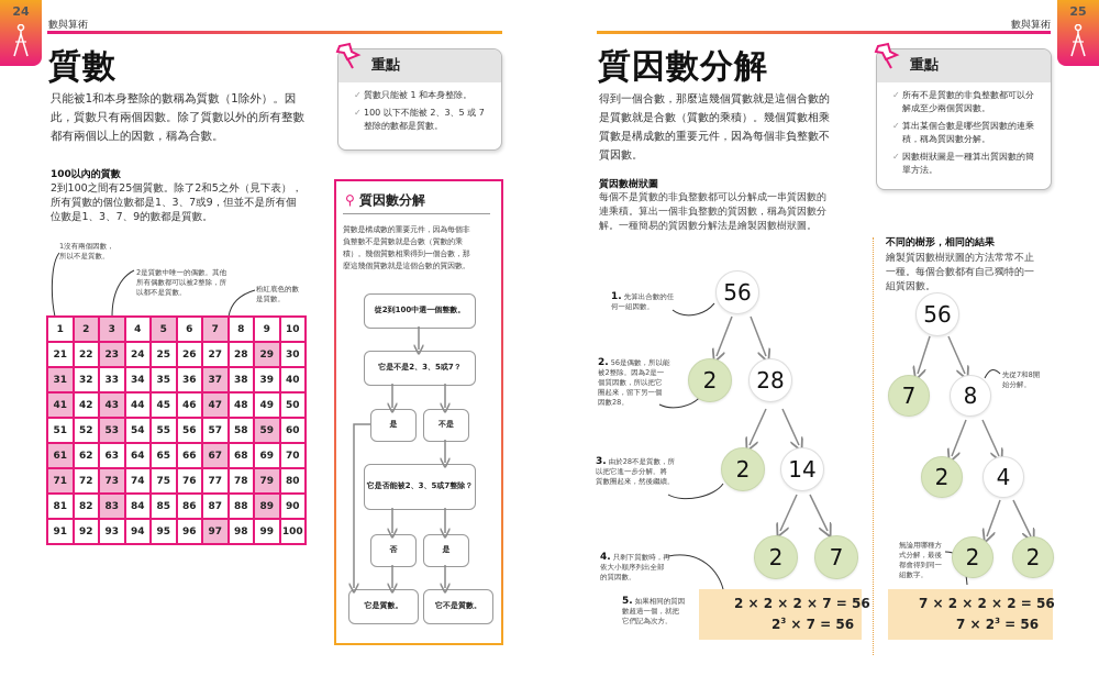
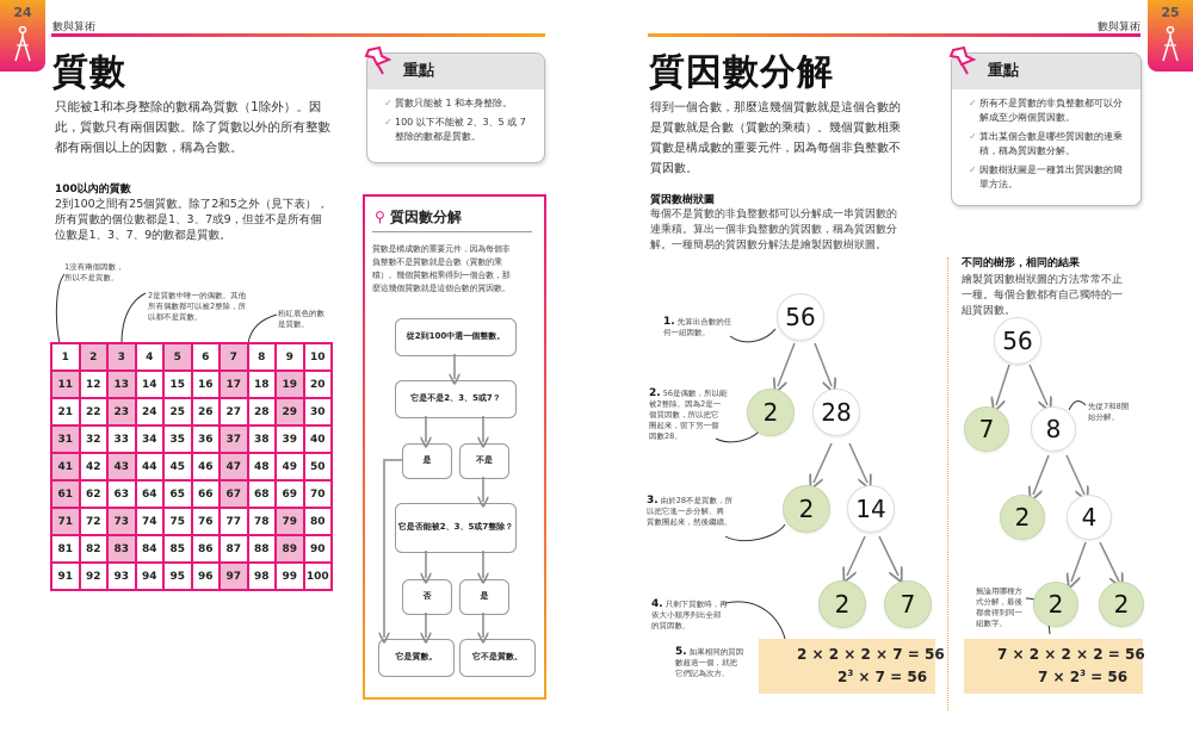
  24
  數與算術
  質數
  只能被1和本身整除的數稱為質數（1除外）。因
  此，質數只有兩個因數。除了質數以外的所有整數
  都有兩個以上的因數，稱為合數。
  重點
  ✓
  質數只能被 1 和本身整除。
  ✓
  100 以下不能被 2、3、5 或 7 整除的數都是質數。
  100以內的質數
  2到100之間有25個質數。除了2和5之外（見下表），
  所有質數的個位數都是1、3、7或9，但並不是所有個
  位數是1、3、7、9的數都是質數。
  1沒有兩個因數，
  所以不是質數。
  2是質數中唯一的偶數。其他
  所有偶數都可以被2整除，所
  以都不是質數。
  粉紅底色的數
  是質數。
  1	2	3	4	5	6	7	8	9	10
+ 11	12	13	14	15	16	17	18	19	20
  21	22	23	24	25	26	27	28	29	30
  31	32	33	34	35	36	37	38	39	40
  41	42	43	44	45	46	47	48	49	50
- 51	52	53	54	55	56	57	58	59	60
  61	62	63	64	65	66	67	68	69	70
  71	72	73	74	75	76	77	78	79	80
  81	82	83	84	85	86	87	88	89	90
  91	92	93	94	95	96	97	98	99	100
  ⚲ 質因數分解
  質數是構成數的重要元件，因為每個非
  負整數不是質數就是合數（質數的乘
  積）。幾個質數相乘得到一個合數，那
  麼這幾個質數就是這個合數的質因數。
  從2到100中選一個整數。
  它是不是2、3、5或7？
  是
  不是
  它是否能被2、3、5或7整除？
  否
  是
  它是質數。
  它不是質數。
  數與算術
  25
  質因數分解
  得到一個合數，那麼這幾個質數就是這個合數的
  是質數就是合數（質數的乘積）。幾個質數相乘
  質數是構成數的重要元件，因為每個非負整數不
  質因數。
  重點
  ✓
  所有不是質數的非負整數都可以分解成至少兩個質因數。
  ✓
  算出某個合數是哪些質因數的連乘積，稱為質因數分解。
  ✓
  因數樹狀圖是一種算出質因數的簡單方法。
  質因數樹狀圖
  每個不是質數的非負整數都可以分解成一串質因數的
  連乘積。算出一個非負整數的質因數，稱為質因數分
  解。一種簡易的質因數分解法是繪製因數樹狀圖。
  1. 先算出合數的任
  何一組因數。
  2. 56是偶數，所以能
  被2整除。因為2是一
  個質因數，所以把它
  圈起來，留下另一個
  因數28。
  3. 由於28不是質數，所
  以把它進一步分解。將
  質數圈起來，然後繼續。
  4. 只剩下質數時，再
  依大小順序列出全部
  的質因數。
  5. 如果相同的質因
  數超過一個，就把
  它們記為次方。
  56
  2
  28
  2
  14
  2
  7
  2 × 2 × 2 × 7 = 56
  23 × 7 = 56
  不同的樹形，相同的結果
  繪製質因數樹狀圖的方法常常不止
  一種。每個合數都有自己獨特的一
  組質因數。
  先從7和8開
  始分解。
  無論用哪種方
  式分解，最後
  都會得到同一
  組數字。
  56
  7
  8
  2
  4
  2
  2
  7 × 2 × 2 × 2 = 56
  7 × 23 = 56
